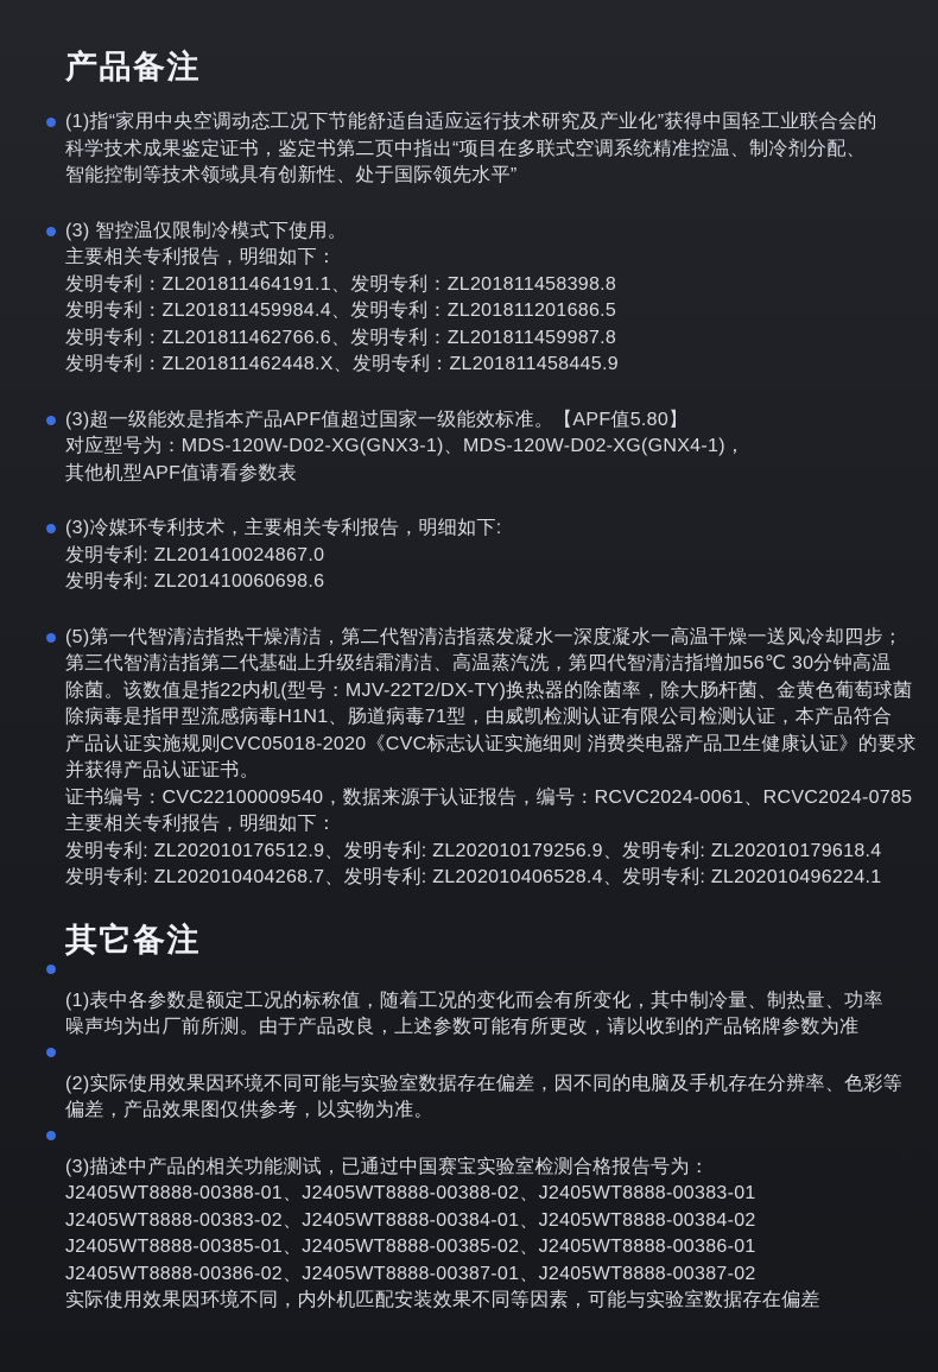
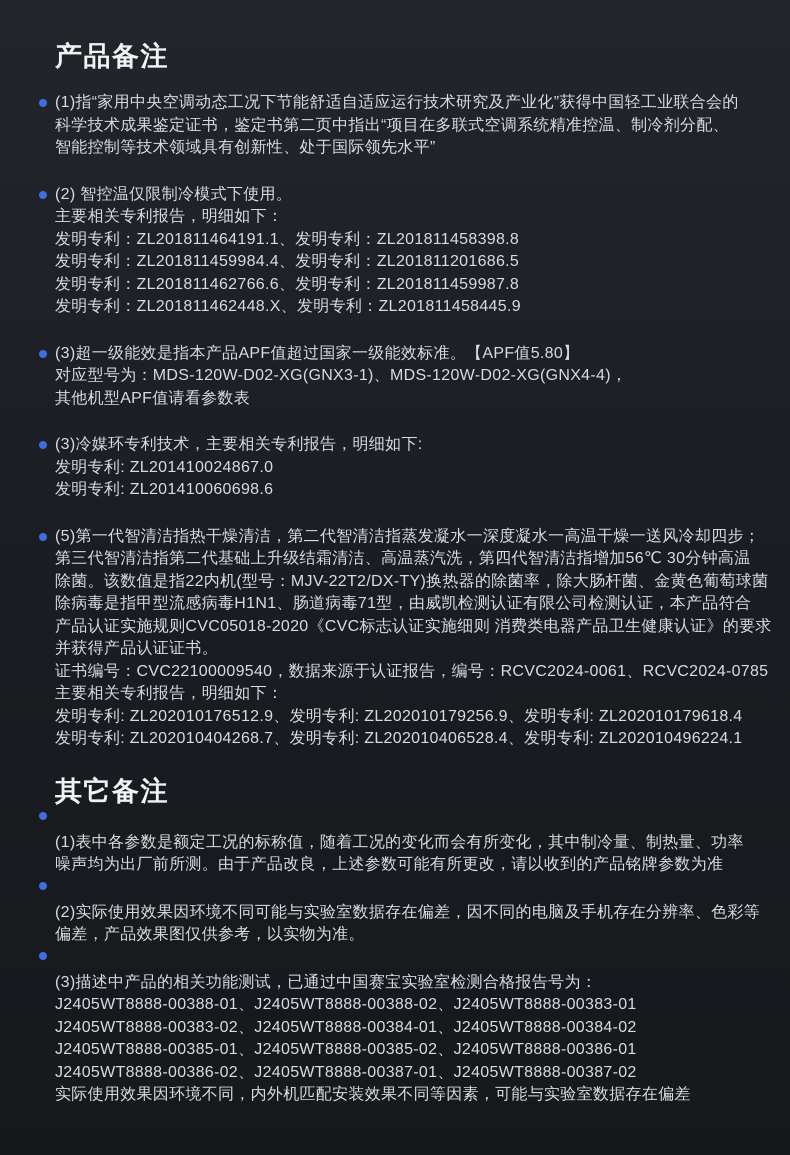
  产品备注
  (1)指“家用中央空调动态工况下节能舒适自适应运行技术研究及产业化”获得中国轻工业联合会的
  科学技术成果鉴定证书，鉴定书第二页中指出“项目在多联式空调系统精准控温、制冷剂分配、
  智能控制等技术领域具有创新性、处于国际领先水平”
- (3) 智控温仅限制冷模式下使用。
+ (2) 智控温仅限制冷模式下使用。
  主要相关专利报告，明细如下：
  发明专利：ZL201811464191.1、发明专利：ZL201811458398.8
  发明专利：ZL201811459984.4、发明专利：ZL201811201686.5
  发明专利：ZL201811462766.6、发明专利：ZL201811459987.8
  发明专利：ZL201811462448.X、发明专利：ZL201811458445.9
  (3)超一级能效是指本产品APF值超过国家一级能效标准。【APF值5.80】
- 对应型号为：MDS-120W-D02-XG(GNX3-1)、MDS-120W-D02-XG(GNX4-1)，
+ 对应型号为：MDS-120W-D02-XG(GNX3-1)、MDS-120W-D02-XG(GNX4-4)，
  其他机型APF值请看参数表
  (3)冷媒环专利技术，主要相关专利报告，明细如下:
  发明专利: ZL201410024867.0
  发明专利: ZL201410060698.6
  (5)第一代智清洁指热干燥清洁，第二代智清洁指蒸发凝水一深度凝水一高温干燥一送风冷却四步；
  第三代智清洁指第二代基础上升级结霜清洁、高温蒸汽洗，第四代智清洁指增加56℃ 30分钟高温
  除菌。该数值是指22内机(型号：MJV-22T2/DX-TY)换热器的除菌率，除大肠杆菌、金黄色葡萄球菌
  除病毒是指甲型流感病毒H1N1、肠道病毒71型，由威凯检测认证有限公司检测认证，本产品符合
  产品认证实施规则CVC05018-2020《CVC标志认证实施细则 消费类电器产品卫生健康认证》的要求
  并获得产品认证证书。
  证书编号：CVC22100009540，数据来源于认证报告，编号：RCVC2024-0061、RCVC2024-0785
  主要相关专利报告，明细如下：
  发明专利: ZL202010176512.9、发明专利: ZL202010179256.9、发明专利: ZL202010179618.4
  发明专利: ZL202010404268.7、发明专利: ZL202010406528.4、发明专利: ZL202010496224.1
  其它备注
  (1)表中各参数是额定工况的标称值，随着工况的变化而会有所变化，其中制冷量、制热量、功率
  噪声均为出厂前所测。由于产品改良，上述参数可能有所更改，请以收到的产品铭牌参数为准
  (2)实际使用效果因环境不同可能与实验室数据存在偏差，因不同的电脑及手机存在分辨率、色彩等
  偏差，产品效果图仅供参考，以实物为准。
  (3)描述中产品的相关功能测试，已通过中国赛宝实验室检测合格报告号为：
  J2405WT8888-00388-01、J2405WT8888-00388-02、J2405WT8888-00383-01
  J2405WT8888-00383-02、J2405WT8888-00384-01、J2405WT8888-00384-02
  J2405WT8888-00385-01、J2405WT8888-00385-02、J2405WT8888-00386-01
  J2405WT8888-00386-02、J2405WT8888-00387-01、J2405WT8888-00387-02
  实际使用效果因环境不同，内外机匹配安装效果不同等因素，可能与实验室数据存在偏差
